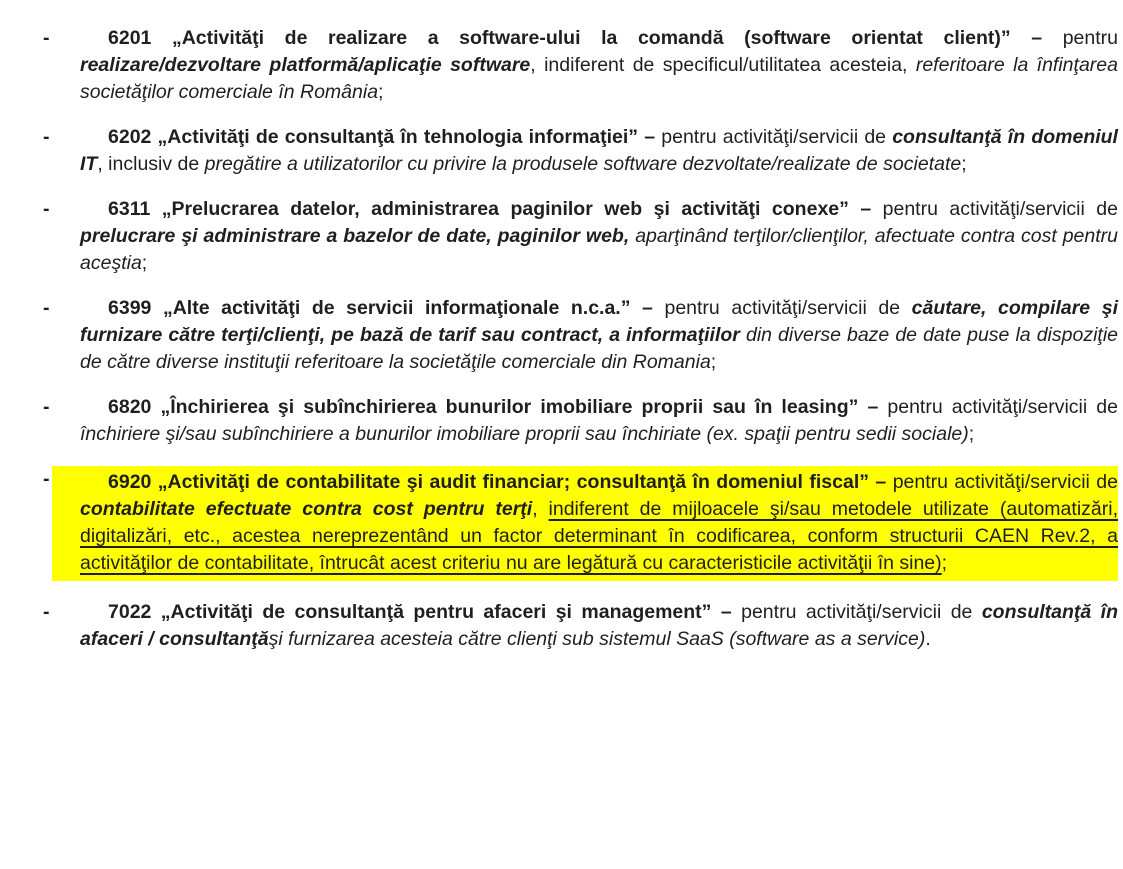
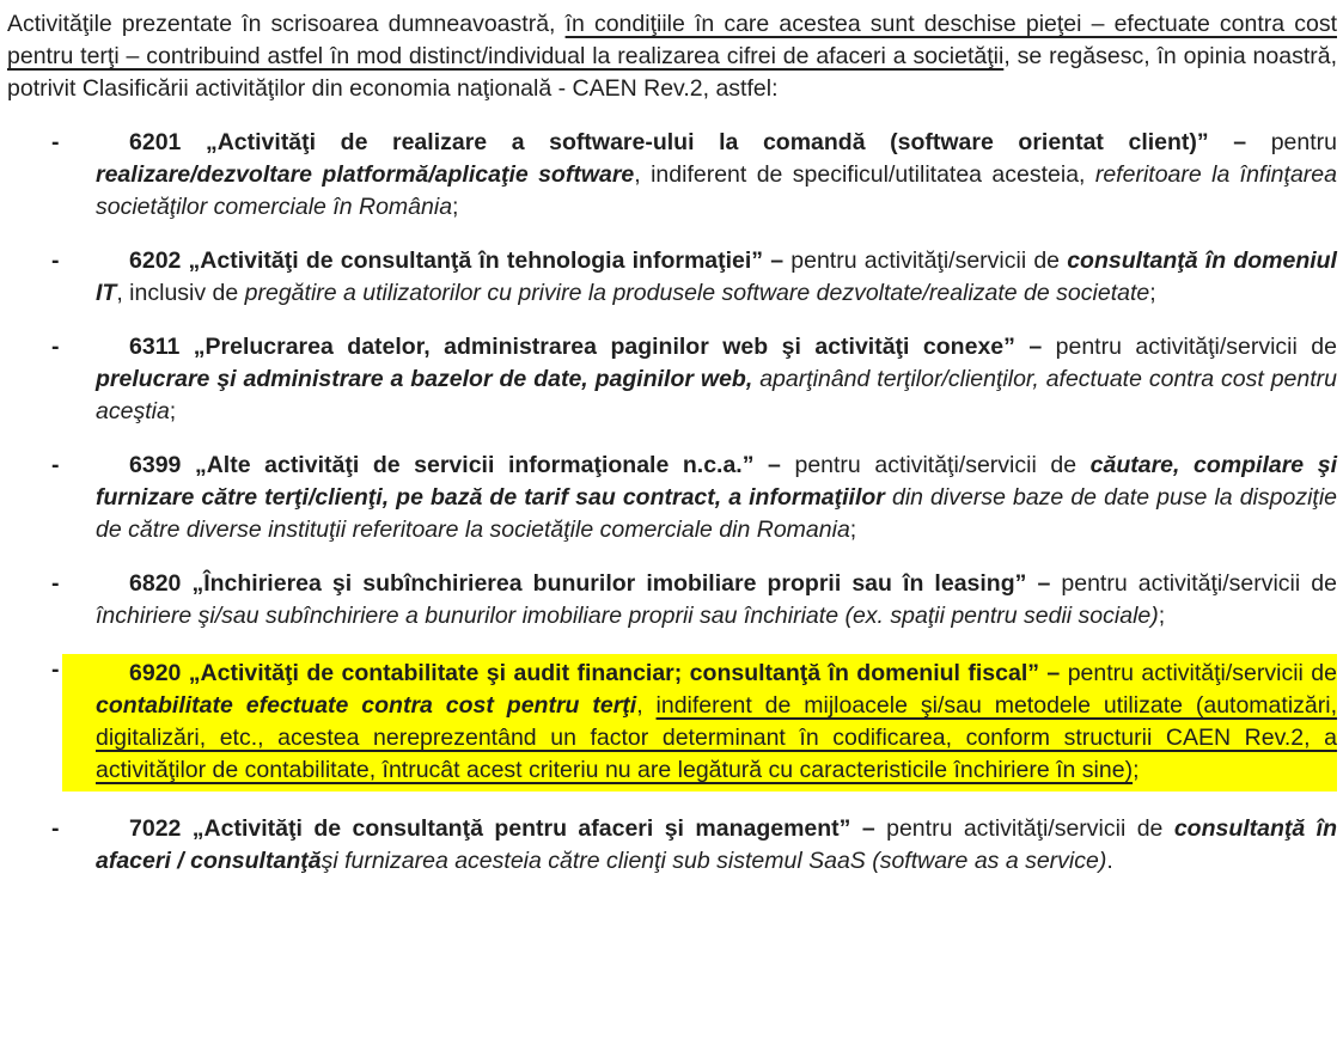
+ Activităţile prezentate în scrisoarea dumneavoastră, în condiţiile în care acestea sunt deschise pieţei – efectuate contra cost pentru terţi – contribuind astfel în mod distinct/individual la realizarea cifrei de afaceri a societăţii, se regăsesc, în opinia noastră, potrivit Clasificării activităţilor din economia naţională - CAEN Rev.2, astfel:
  -
  6201 „Activităţi de realizare a software-ului la comandă (software orientat client)” – pentru realizare/dezvoltare platformă/aplicaţie software, indiferent de specificul/utilitatea acesteia, referitoare la înfinţarea societăţilor comerciale în România;
  -
  6202 „Activităţi de consultanţă în tehnologia informaţiei” – pentru activităţi/servicii de consultanţă în domeniul IT, inclusiv de pregătire a utilizatorilor cu privire la produsele software dezvoltate/realizate de societate;
  -
  6311 „Prelucrarea datelor, administrarea paginilor web şi activităţi conexe” – pentru activităţi/servicii de prelucrare şi administrare a bazelor de date, paginilor web, aparţinând terţilor/clienţilor, afectuate contra cost pentru aceştia;
  -
  6399 „Alte activităţi de servicii informaţionale n.c.a.” – pentru activităţi/servicii de căutare, compilare şi furnizare către terţi/clienţi, pe bază de tarif sau contract, a informaţiilor din diverse baze de date puse la dispoziţie de către diverse instituţii referitoare la societăţile comerciale din Romania;
  -
  6820 „Închirierea şi subînchirierea bunurilor imobiliare proprii sau în leasing” – pentru activităţi/servicii de închiriere şi/sau subînchiriere a bunurilor imobiliare proprii sau închiriate (ex. spaţii pentru sedii sociale);
  -
- 6920 „Activităţi de contabilitate şi audit financiar; consultanţă în domeniul fiscal” – pentru activităţi/servicii de contabilitate efectuate contra cost pentru terţi, indiferent de mijloacele şi/sau metodele utilizate (automatizări, digitalizări, etc., acestea nereprezentând un factor determinant în codificarea, conform structurii CAEN Rev.2, a activităţilor de contabilitate, întrucât acest criteriu nu are legătură cu caracteristicile activităţii în sine);
+ 6920 „Activităţi de contabilitate şi audit financiar; consultanţă în domeniul fiscal” – pentru activităţi/servicii de contabilitate efectuate contra cost pentru terţi, indiferent de mijloacele şi/sau metodele utilizate (automatizări, digitalizări, etc., acestea nereprezentând un factor determinant în codificarea, conform structurii CAEN Rev.2, a activităţilor de contabilitate, întrucât acest criteriu nu are legătură cu caracteristicile închiriere în sine);
  -
  7022 „Activităţi de consultanţă pentru afaceri şi management” – pentru activităţi/servicii de consultanţă în afaceri / consultanţăşi furnizarea acesteia către clienţi sub sistemul SaaS (software as a service).
